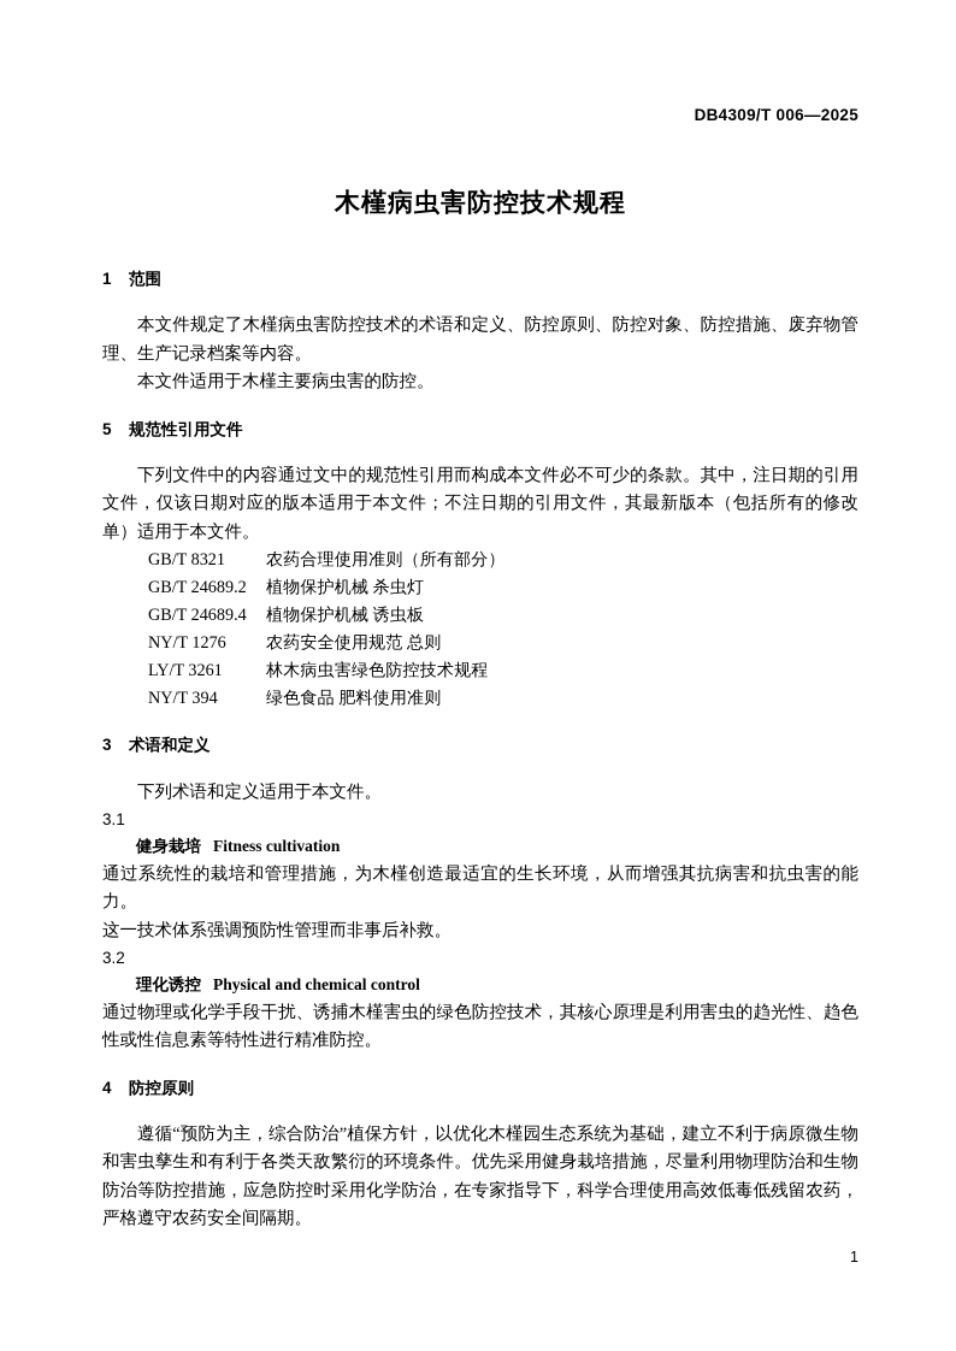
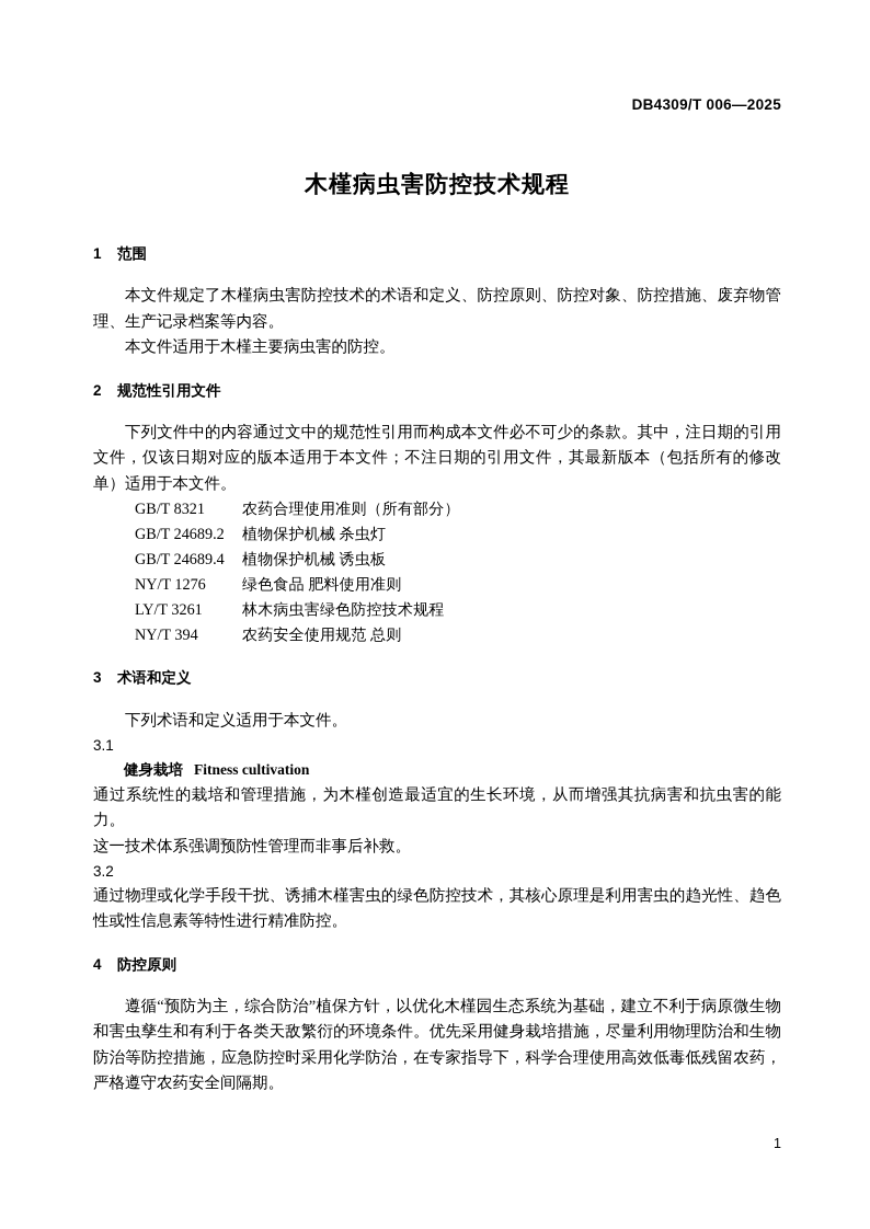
  DB4309/T 006—2025
  木槿病虫害防控技术规程
  1 范围
  本文件规定了木槿病虫害防控技术的术语和定义、防控原则、防控对象、防控措施、废弃物管理、生产记录档案等内容。
  本文件适用于木槿主要病虫害的防控。
- 5 规范性引用文件
+ 2 规范性引用文件
  下列文件中的内容通过文中的规范性引用而构成本文件必不可少的条款。其中，注日期的引用文件，仅该日期对应的版本适用于本文件；不注日期的引用文件，其最新版本（包括所有的修改单）适用于本文件。
  GB/T 8321 农药合理使用准则（所有部分）
  GB/T 24689.2 植物保护机械 杀虫灯
  GB/T 24689.4 植物保护机械 诱虫板
- NY/T 1276 农药安全使用规范 总则
+ NY/T 1276 绿色食品 肥料使用准则
  LY/T 3261 林木病虫害绿色防控技术规程
- NY/T 394 绿色食品 肥料使用准则
+ NY/T 394 农药安全使用规范 总则
  3 术语和定义
  下列术语和定义适用于本文件。
  3.1
  健身栽培 Fitness cultivation
  通过系统性的栽培和管理措施，为木槿创造最适宜的生长环境，从而增强其抗病害和抗虫害的能力。
  这一技术体系强调预防性管理而非事后补救。
  3.2
- 理化诱控 Physical and chemical control
  通过物理或化学手段干扰、诱捕木槿害虫的绿色防控技术，其核心原理是利用害虫的趋光性、趋色性或性信息素等特性进行精准防控。
  4 防控原则
  遵循“预防为主，综合防治”植保方针，以优化木槿园生态系统为基础，建立不利于病原微生物和害虫孳生和有利于各类天敌繁衍的环境条件。优先采用健身栽培措施，尽量利用物理防治和生物防治等防控措施，应急防控时采用化学防治，在专家指导下，科学合理使用高效低毒低残留农药，严格遵守农药安全间隔期。
  1
